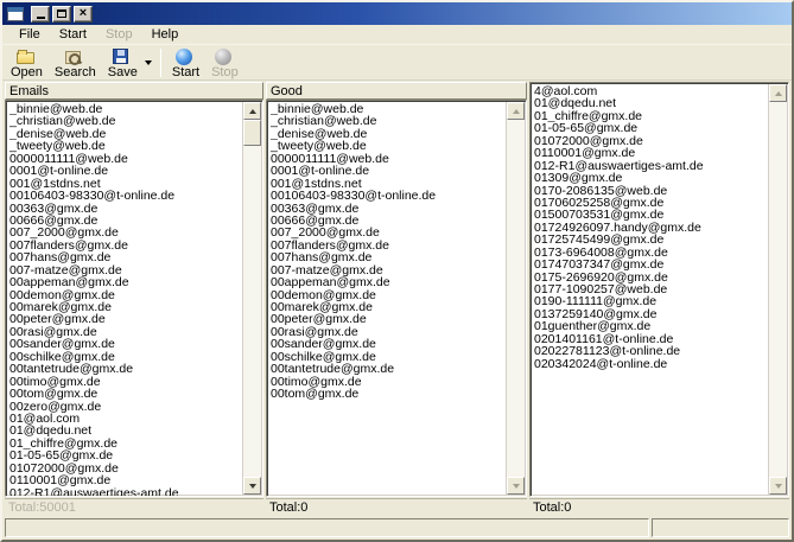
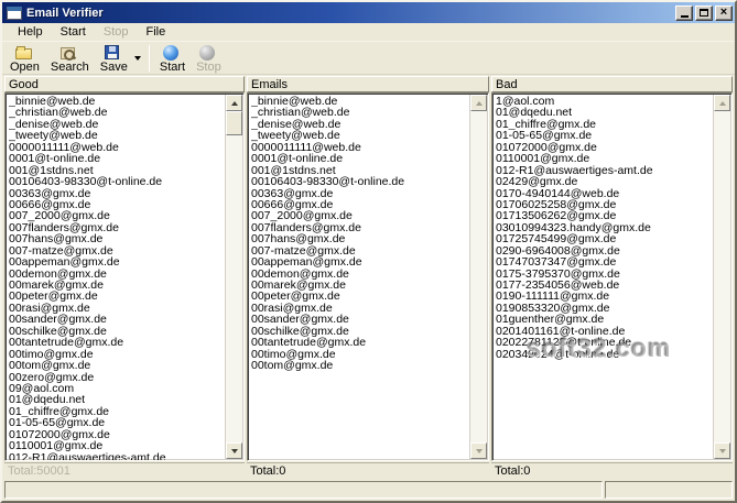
+ Email Verifier
  ×
- File
+ Help
  Start
  Stop
- Help
+ File
  Open
  Search
  Save
  Start
  Stop
- Emails
+ Good
  _binnie@web.de
  _christian@web.de
  _denise@web.de
  _tweety@web.de
  0000011111@web.de
  0001@t-online.de
  001@1stdns.net
  00106403-98330@t-online.de
  00363@gmx.de
  00666@gmx.de
  007_2000@gmx.de
  007flanders@gmx.de
  007hans@gmx.de
  007-matze@gmx.de
  00appeman@gmx.de
  00demon@gmx.de
  00marek@gmx.de
  00peter@gmx.de
  00rasi@gmx.de
  00sander@gmx.de
  00schilke@gmx.de
  00tantetrude@gmx.de
  00timo@gmx.de
  00tom@gmx.de
  00zero@gmx.de
- 01@aol.com
+ 09@aol.com
  01@dqedu.net
  01_chiffre@gmx.de
  01-05-65@gmx.de
  01072000@gmx.de
  0110001@gmx.de
  012-R1@auswaertiges-amt.de
  Total:50001
- Good
+ Emails
  _binnie@web.de
  _christian@web.de
  _denise@web.de
  _tweety@web.de
  0000011111@web.de
  0001@t-online.de
  001@1stdns.net
  00106403-98330@t-online.de
  00363@gmx.de
  00666@gmx.de
  007_2000@gmx.de
  007flanders@gmx.de
  007hans@gmx.de
  007-matze@gmx.de
  00appeman@gmx.de
  00demon@gmx.de
  00marek@gmx.de
  00peter@gmx.de
  00rasi@gmx.de
  00sander@gmx.de
  00schilke@gmx.de
  00tantetrude@gmx.de
  00timo@gmx.de
  00tom@gmx.de
  Total:0
+ Bad
- 4@aol.com
+ 1@aol.com
  01@dqedu.net
  01_chiffre@gmx.de
  01-05-65@gmx.de
  01072000@gmx.de
  0110001@gmx.de
  012-R1@auswaertiges-amt.de
- 01309@gmx.de
+ 02429@gmx.de
- 0170-2086135@web.de
+ 0170-4940144@web.de
  01706025258@gmx.de
- 01500703531@gmx.de
+ 01713506262@gmx.de
- 01724926097.handy@gmx.de
+ 03010994323.handy@gmx.de
  01725745499@gmx.de
- 0173-6964008@gmx.de
+ 0290-6964008@gmx.de
  01747037347@gmx.de
- 0175-2696920@gmx.de
+ 0175-3795370@gmx.de
- 0177-1090257@web.de
+ 0177-2354056@web.de
  0190-111111@gmx.de
- 0137259140@gmx.de
+ 0190853320@gmx.de
  01guenther@gmx.de
  0201401161@t-online.de
  02022781123@t-online.de
  020342024@t-online.de
  Total:0
+ soft32.com
